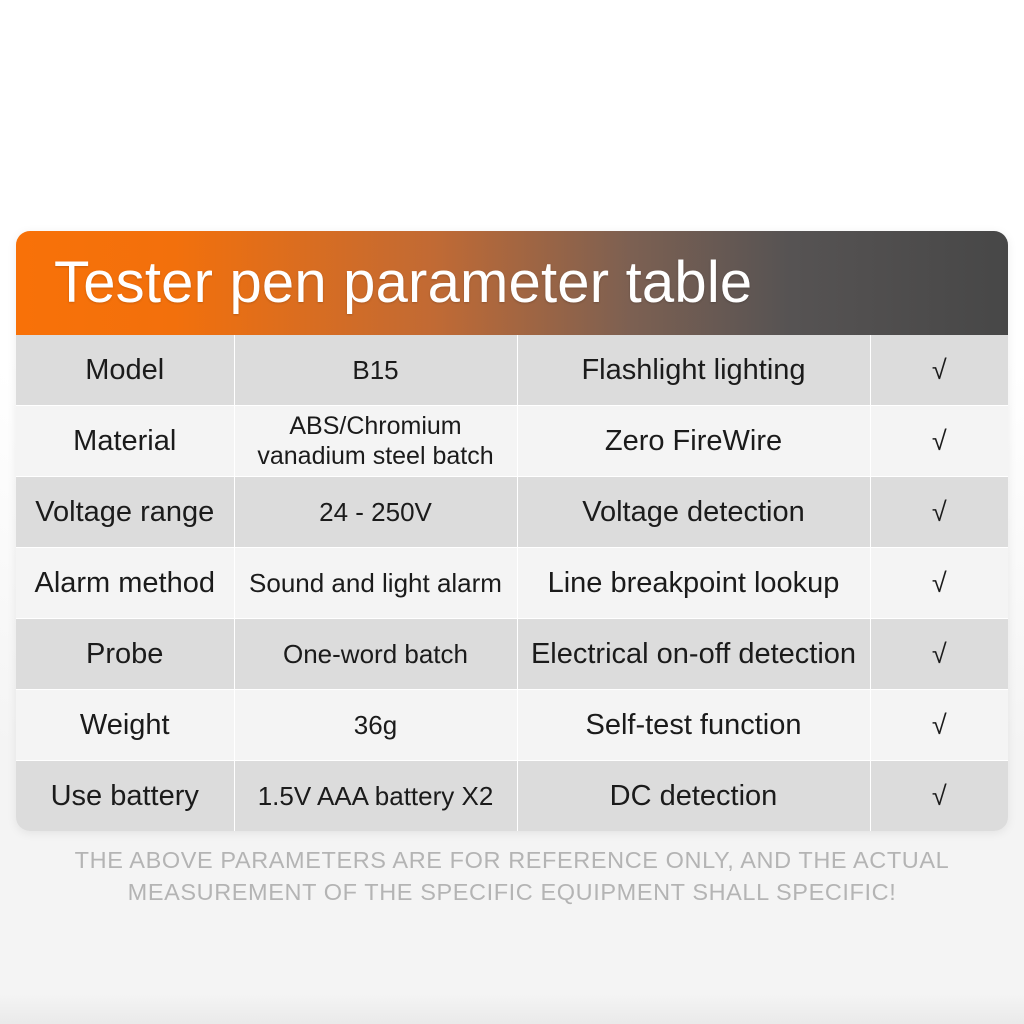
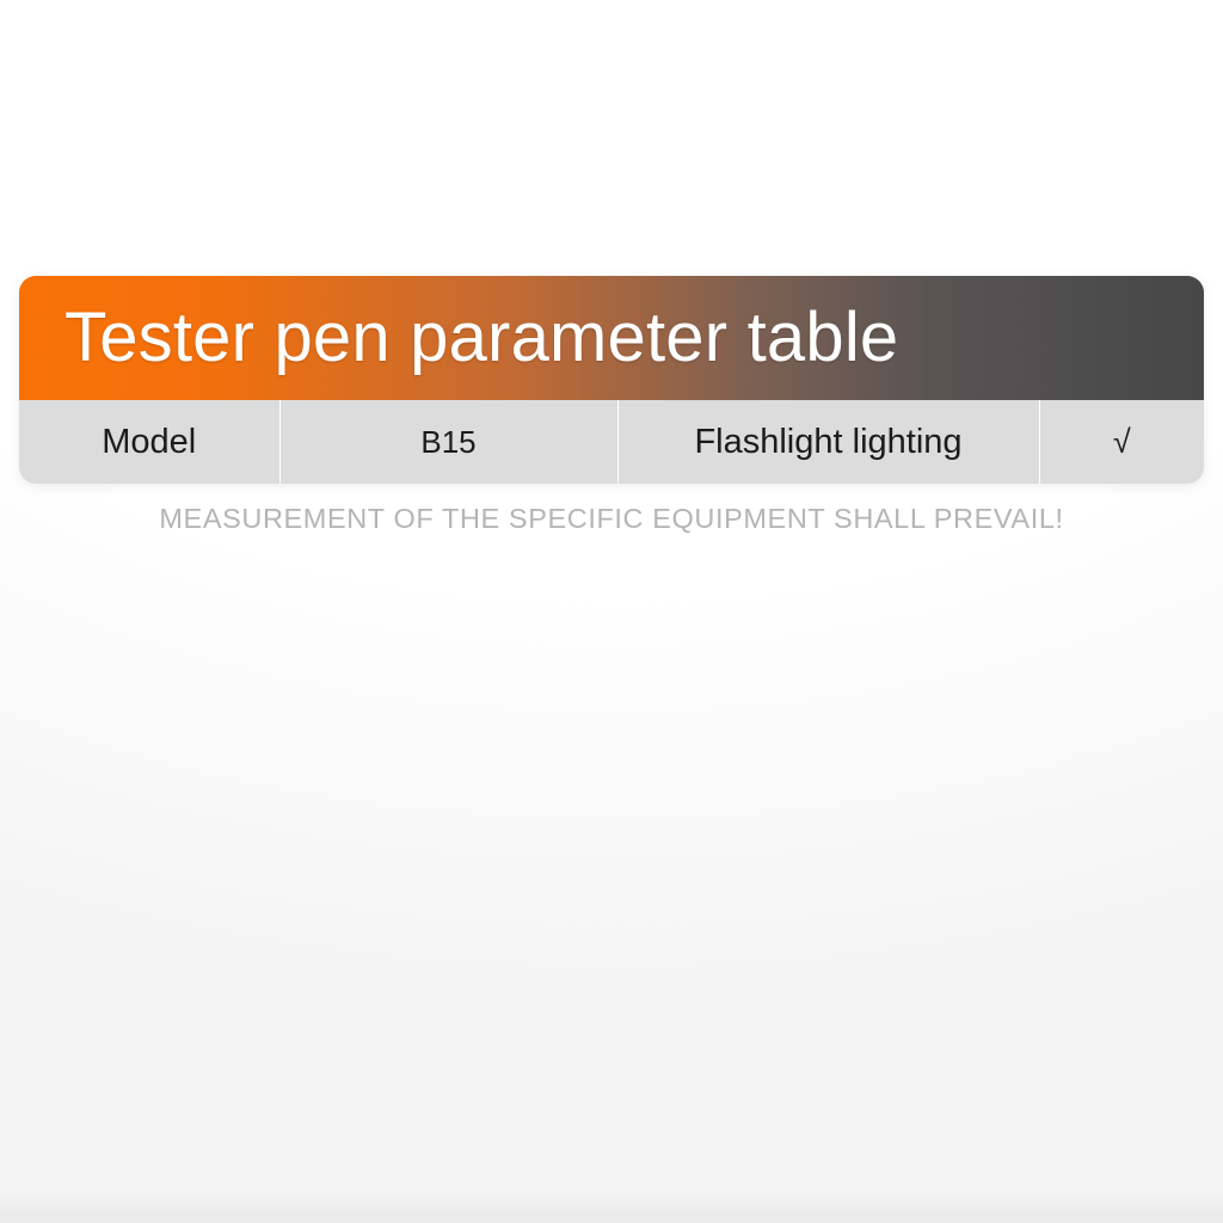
  Tester pen parameter table
  Model	B15	Flashlight lighting	√
- Material	ABS/Chromium vanadium steel batch	Zero FireWire	√
- Voltage range	24 - 250V	Voltage detection	√
- Alarm method	Sound and light alarm	Line breakpoint lookup	√
- Probe	One-word batch	Electrical on-off detection	√
- Weight	36g	Self-test function	√
- Use battery	1.5V AAA battery X2	DC detection	√
- THE ABOVE PARAMETERS ARE FOR REFERENCE ONLY, AND THE ACTUAL
- MEASUREMENT OF THE SPECIFIC EQUIPMENT SHALL SPECIFIC!
+ MEASUREMENT OF THE SPECIFIC EQUIPMENT SHALL PREVAIL!
